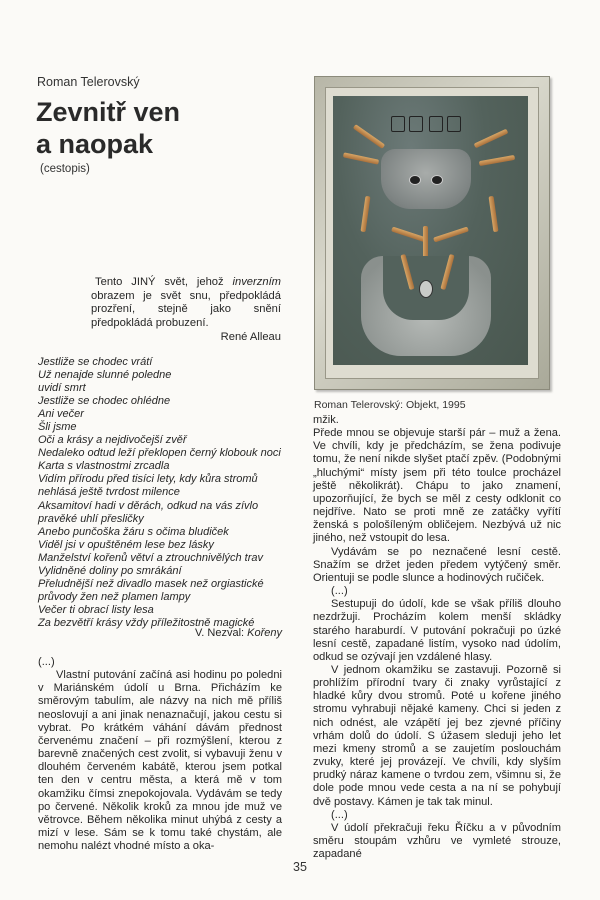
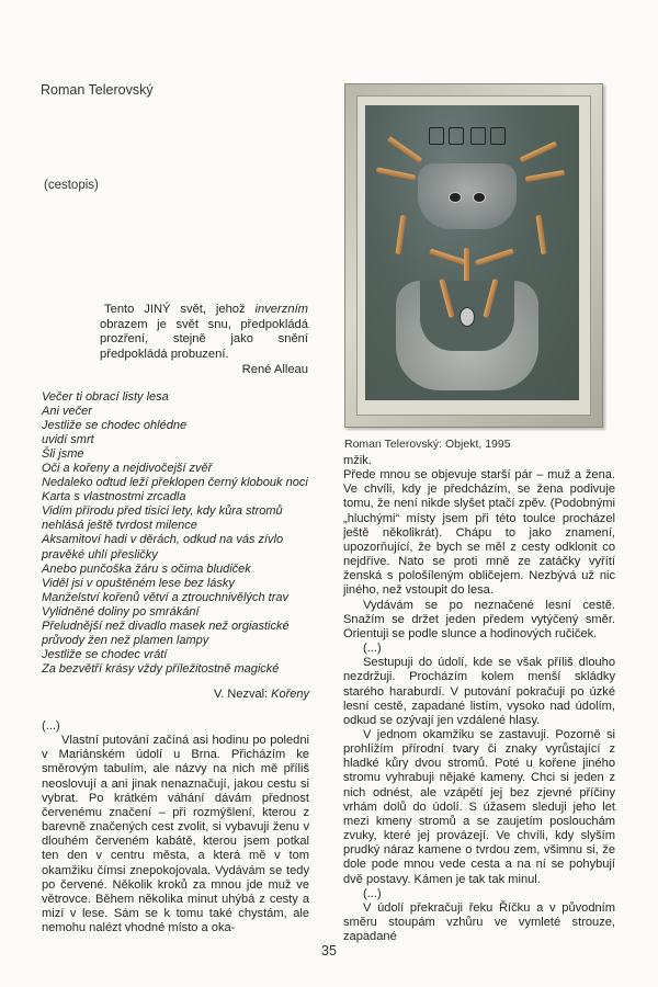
  Roman Telerovský
- Zevnitř ven
- a naopak
  (cestopis)
  Tento JINÝ svět, jehož inverzním obrazem je svět snu, předpokládá prozření, stejně jako snění předpokládá probuzení.
  René Alleau
- Jestliže se chodec vrátí
+ Večer ti obrací listy lesa
- Už nenajde slunné poledne
- uvidí smrt
+ Ani večer
  Jestliže se chodec ohlédne
- Ani večer
+ uvidí smrt
  Šli jsme
- Oči a krásy a nejdivočejší zvěř
+ Oči a kořeny a nejdivočejší zvěř
  Nedaleko odtud leží překlopen černý klobouk noci
  Karta s vlastnostmi zrcadla
  Vidím přírodu před tisíci lety, kdy kůra stromů
  nehlásá ještě tvrdost milence
  Aksamitoví hadi v děrách, odkud na vás zívlo
  pravěké uhlí přesličky
  Anebo punčoška žáru s očima bludiček
  Viděl jsi v opuštěném lese bez lásky
  Manželství kořenů větví a ztrouchnivělých trav
  Vylidněné doliny po smrákání
  Přeludnější než divadlo masek než orgiastické
  průvody žen než plamen lampy
- Večer ti obrací listy lesa
+ Jestliže se chodec vrátí
  Za bezvětří krásy vždy příležitostně magické
  V. Nezval: Kořeny
  (...)
  Vlastní putování začíná asi hodinu po poledni v Mariánském údolí u Brna. Přicházím ke směrovým tabulím, ale názvy na nich mě příliš neoslovují a ani jinak nenaznačují, jakou cestu si vybrat. Po krátkém váhání dávám přednost červenému značení – při rozmýšlení, kterou z barevně značených cest zvolit, si vybavuji ženu v dlouhém červeném kabátě, kterou jsem potkal ten den v centru města, a která mě v tom okamžiku čímsi znepokojovala. Vydávám se tedy po červené. Několik kroků za mnou jde muž ve větrovce. Během několika minut uhýbá z cesty a mizí v lese. Sám se k tomu také chystám, ale nemohu nalézt vhodné místo a oka-
  Roman Telerovský: Objekt, 1995
  mžik.
  Přede mnou se objevuje starší pár – muž a žena. Ve chvíli, kdy je předcházím, se žena podivuje tomu, že není nikde slyšet ptačí zpěv. (Podobnými „hluchými“ místy jsem při této toulce procházel ještě několikrát). Chápu to jako znamení, upozorňující, že bych se měl z cesty odklonit co nejdříve. Nato se proti mně ze zatáčky vyřítí ženská s pološíleným obličejem. Nezbývá už nic jiného, než vstoupit do lesa.
  Vydávám se po neznačené lesní cestě. Snažím se držet jeden předem vytýčený směr. Orientuji se podle slunce a hodinových ručiček.
  (...)
  Sestupuji do údolí, kde se však příliš dlouho nezdržuji. Procházím kolem menší skládky starého haraburdí. V putování pokračuji po úzké lesní cestě, zapadané listím, vysoko nad údolím, odkud se ozývají jen vzdálené hlasy.
  V jednom okamžiku se zastavuji. Pozorně si prohlížím přírodní tvary či znaky vyrůstající z hladké kůry dvou stromů. Poté u kořene jiného stromu vyhrabuji nějaké kameny. Chci si jeden z nich odnést, ale vzápětí jej bez zjevné příčiny vrhám dolů do údolí. S úžasem sleduji jeho let mezi kmeny stromů a se zaujetím poslouchám zvuky, které jej provázejí. Ve chvíli, kdy slyším prudký náraz kamene o tvrdou zem, všimnu si, že dole pode mnou vede cesta a na ní se pohybují dvě postavy. Kámen je tak tak minul.
  (...)
  V údolí překračuji řeku Říčku a v původním směru stoupám vzhůru ve vymleté strouze, zapadané
  35
